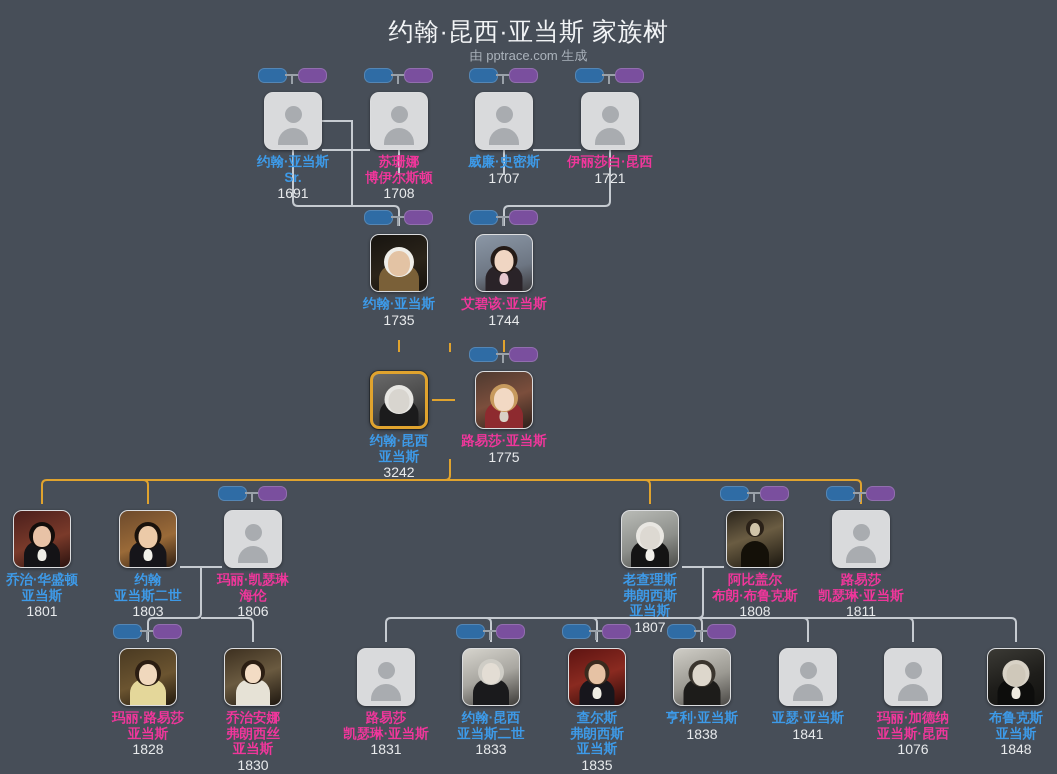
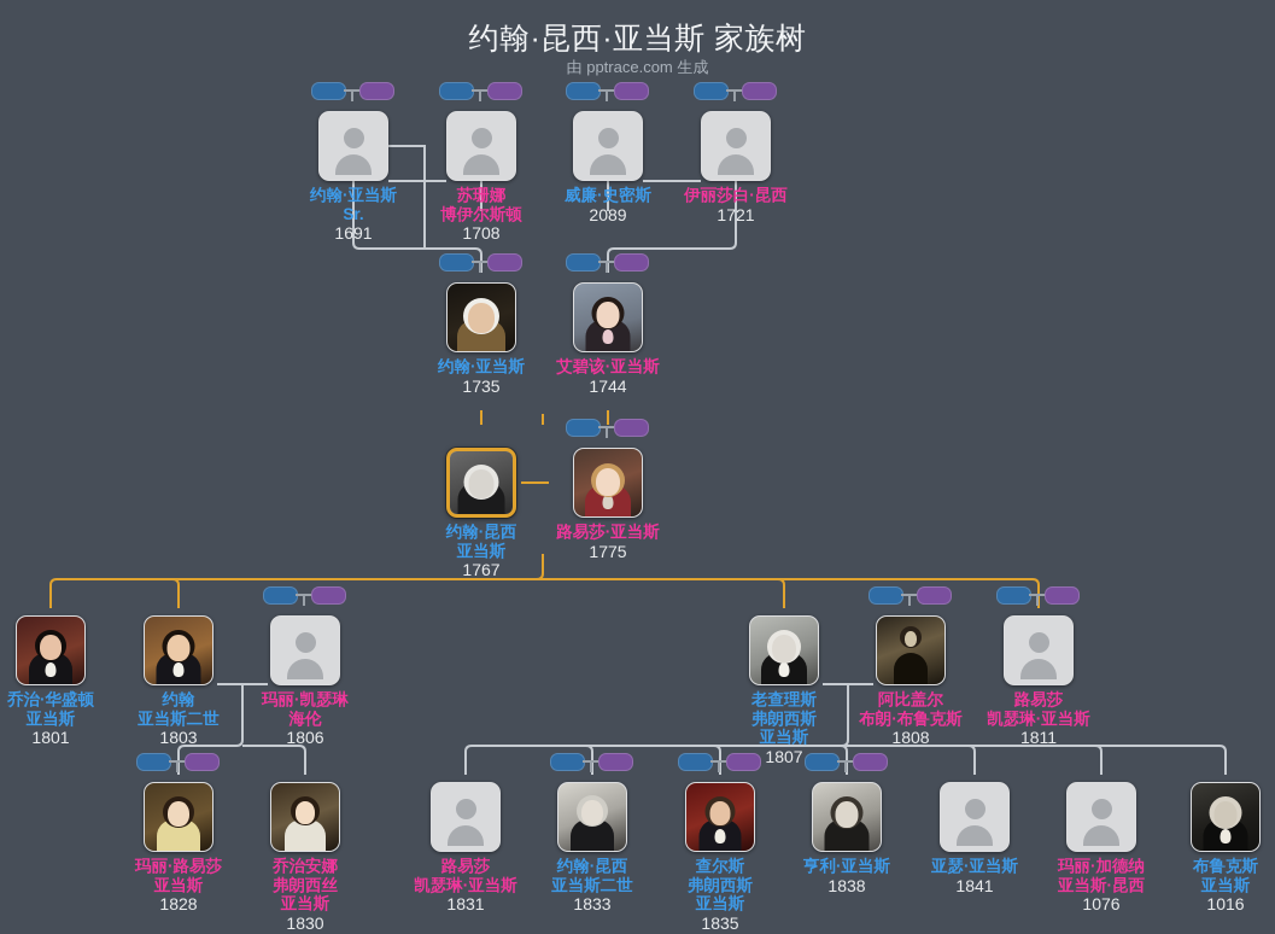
  约翰·昆西·亚当斯 家族树
  由 pptrace.com 生成
  约翰·亚当斯
  Sr.
  1691
  苏珊娜
  博伊尔斯顿
  1708
  威廉·史密斯
- 1707
+ 2089
  伊丽莎白·昆西
  1721
  约翰·亚当斯
  1735
  艾碧该·亚当斯
  1744
  约翰·昆西
  亚当斯
- 3242
+ 1767
  路易莎·亚当斯
  1775
  乔治·华盛顿
  亚当斯
  1801
  约翰
  亚当斯二世
  1803
  玛丽·凯瑟琳
  海伦
  1806
  老查理斯
  弗朗西斯
  亚当斯
  1807
  阿比盖尔
  布朗·布鲁克斯
  1808
  路易莎
  凯瑟琳·亚当斯
  1811
  玛丽·路易莎
  亚当斯
  1828
  乔治安娜
  弗朗西丝
  亚当斯
  1830
  路易莎
  凯瑟琳·亚当斯
  1831
  约翰·昆西
  亚当斯二世
  1833
  查尔斯
  弗朗西斯
  亚当斯
  1835
  亨利·亚当斯
  1838
  亚瑟·亚当斯
  1841
  玛丽·加德纳
  亚当斯·昆西
  1076
  布鲁克斯
  亚当斯
- 1848
+ 1016
